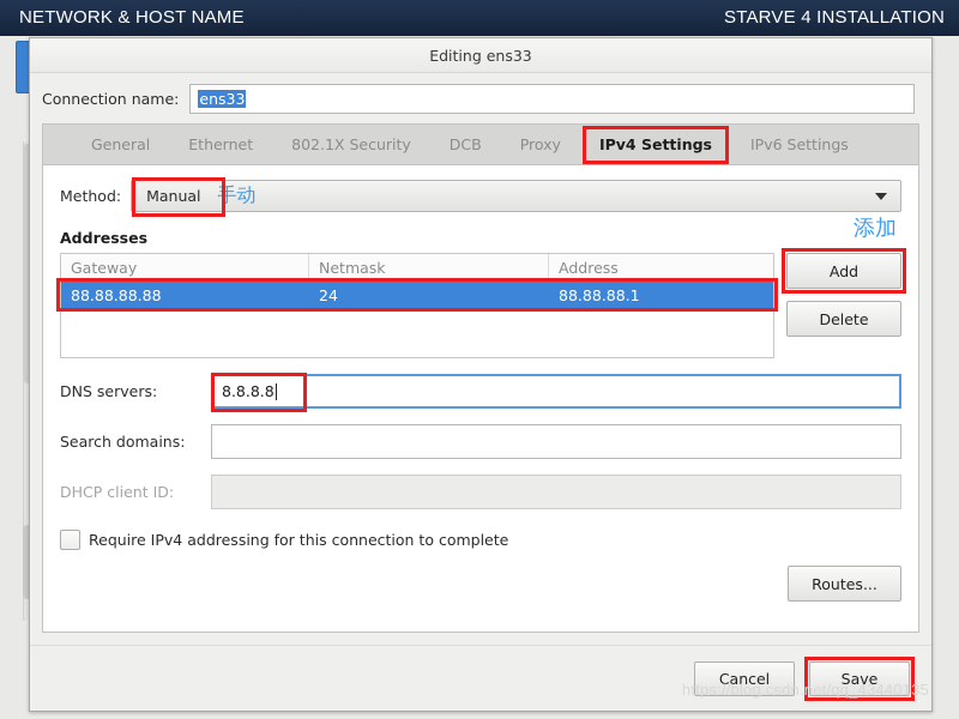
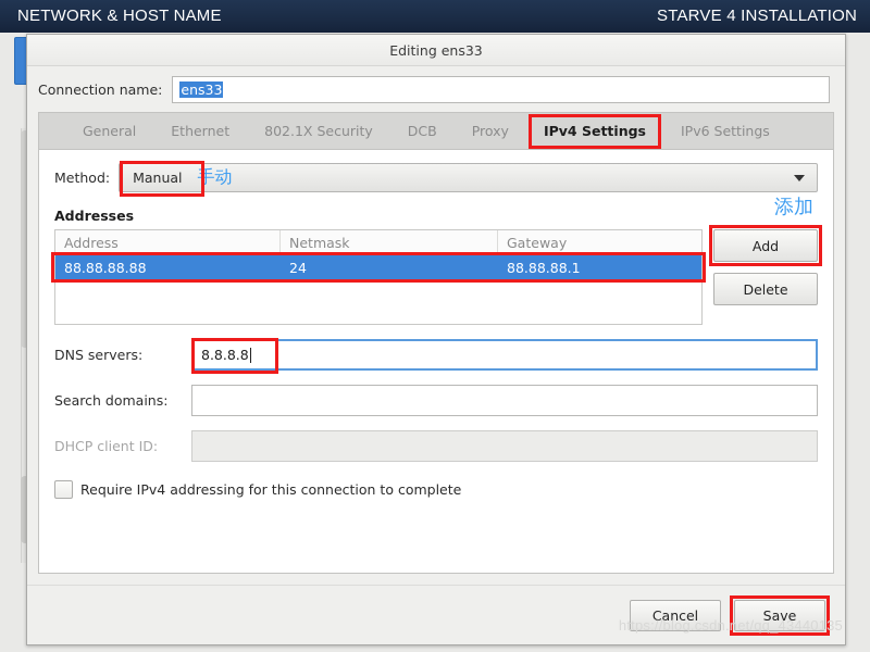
  NETWORK & HOST NAME
  STARVE 4 INSTALLATION
  Editing ens33
  Connection name:
  ens33
  General
  Ethernet
  802.1X Security
  DCB
  Proxy
  IPv4 Settings
  IPv6 Settings
  Method:
  Manual
  手动
  Addresses
- Gateway
+ Address
  Netmask
- Address
+ Gateway
  88.88.88.88
  24
  88.88.88.1
  添加
  Add
  Delete
  DNS servers:
  8.8.8.8
  Search domains:
  DHCP client ID:
  Require IPv4 addressing for this connection to complete
- Routes...
  Cancel
  Save
  https://blog.csdn.net/qq_43440135
